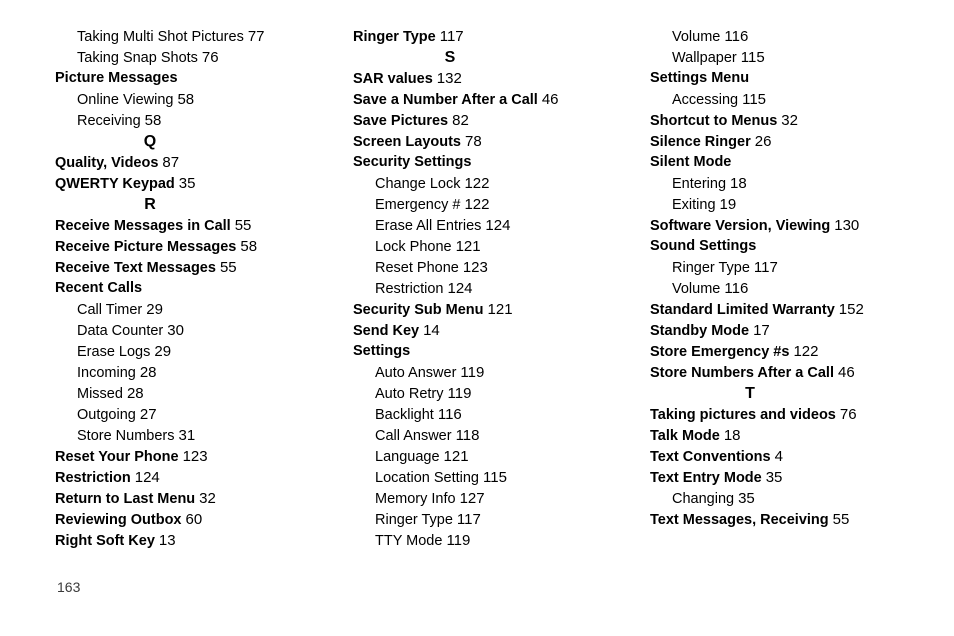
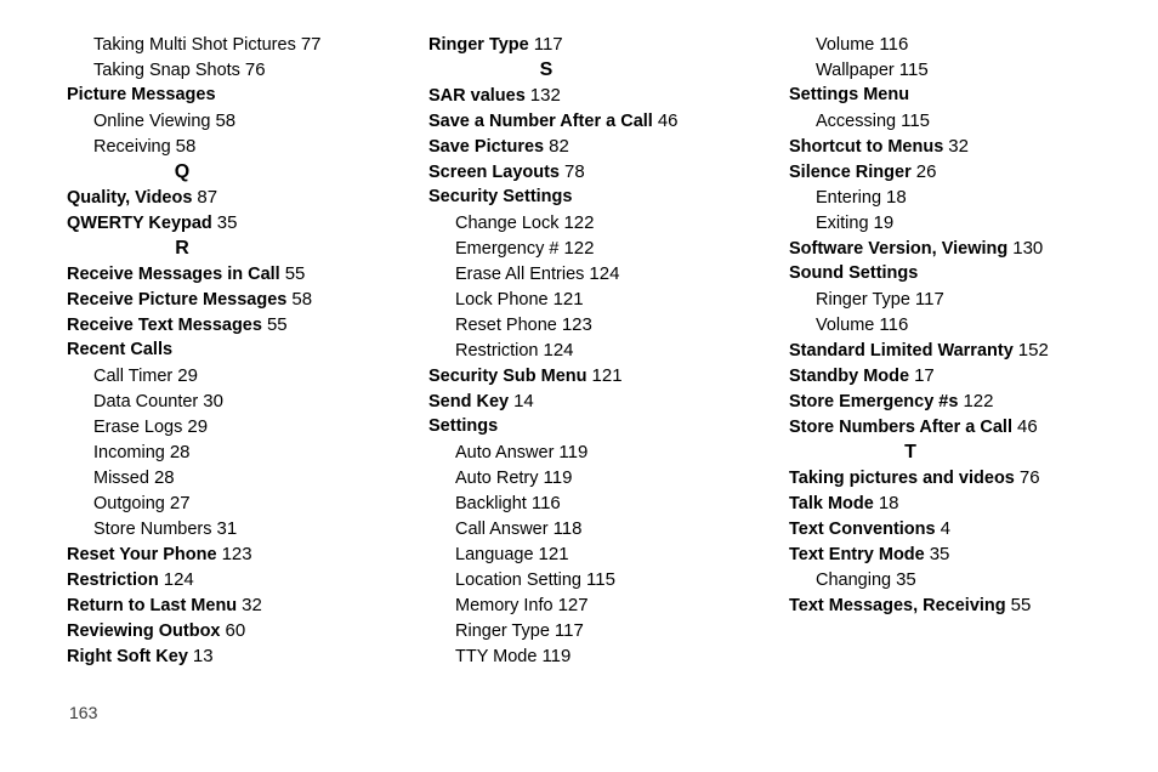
  Taking Multi Shot Pictures 77
  Taking Snap Shots 76
  Picture Messages
  Online Viewing 58
  Receiving 58
  Q
  Quality, Videos 87
  QWERTY Keypad 35
  R
  Receive Messages in Call 55
  Receive Picture Messages 58
  Receive Text Messages 55
  Recent Calls
  Call Timer 29
  Data Counter 30
  Erase Logs 29
  Incoming 28
  Missed 28
  Outgoing 27
  Store Numbers 31
  Reset Your Phone 123
  Restriction 124
  Return to Last Menu 32
  Reviewing Outbox 60
  Right Soft Key 13
  Ringer Type 117
  S
  SAR values 132
  Save a Number After a Call 46
  Save Pictures 82
  Screen Layouts 78
  Security Settings
  Change Lock 122
  Emergency # 122
  Erase All Entries 124
  Lock Phone 121
  Reset Phone 123
  Restriction 124
  Security Sub Menu 121
  Send Key 14
  Settings
  Auto Answer 119
  Auto Retry 119
  Backlight 116
  Call Answer 118
  Language 121
  Location Setting 115
  Memory Info 127
  Ringer Type 117
  TTY Mode 119
  Volume 116
  Wallpaper 115
  Settings Menu
  Accessing 115
  Shortcut to Menus 32
  Silence Ringer 26
- Silent Mode
  Entering 18
  Exiting 19
  Software Version, Viewing 130
  Sound Settings
  Ringer Type 117
  Volume 116
  Standard Limited Warranty 152
  Standby Mode 17
  Store Emergency #s 122
  Store Numbers After a Call 46
  T
  Taking pictures and videos 76
  Talk Mode 18
  Text Conventions 4
  Text Entry Mode 35
  Changing 35
  Text Messages, Receiving 55
  163
